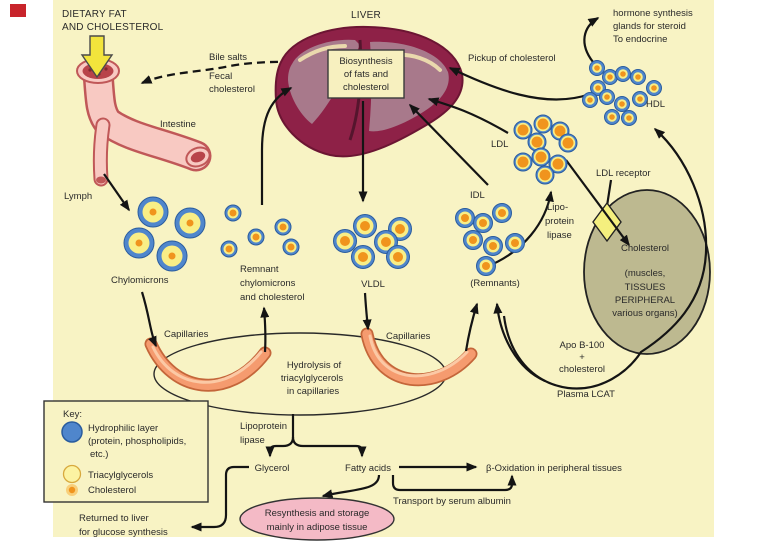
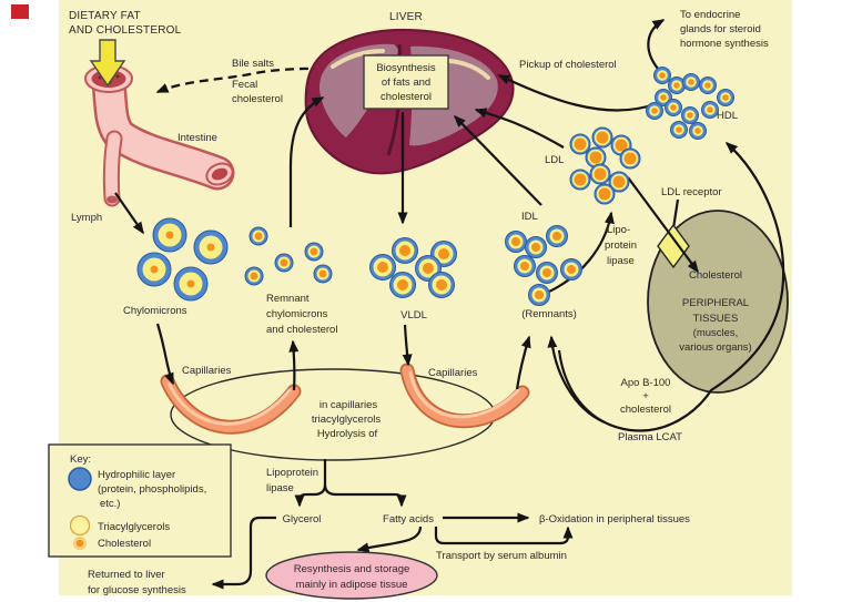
  Biosynthesis
  of fats and
  cholesterol
  Resynthesis and storage
  mainly in adipose tissue
  Key:
  Hydrophilic layer
  (protein, phospholipids,
  etc.)
  Triacylglycerols
  Cholesterol
  DIETARY FAT
  AND CHOLESTEROL
  LIVER
- hormone synthesis
+ To endocrine
  glands for steroid
- To endocrine
+ hormone synthesis
  Bile salts
  Fecal
  cholesterol
  Pickup of cholesterol
  HDL
  LDL receptor
  Intestine
  Lymph
  LDL
  IDL
  Lipo-
  protein
  lipase
  Cholesterol
- (muscles,
+ PERIPHERAL
  TISSUES
- PERIPHERAL
+ (muscles,
  various organs)
  Chylomicrons
  Remnant
  chylomicrons
  and cholesterol
  VLDL
  (Remnants)
  Capillaries
  Capillaries
- Hydrolysis of
+ in capillaries
  triacylglycerols
- in capillaries
+ Hydrolysis of
  Apo B-100
  +
  cholesterol
  Plasma LCAT
  Lipoprotein
  lipase
  Glycerol
  Fatty acids
  β-Oxidation in peripheral tissues
  Transport by serum albumin
  Returned to liver
  for glucose synthesis
